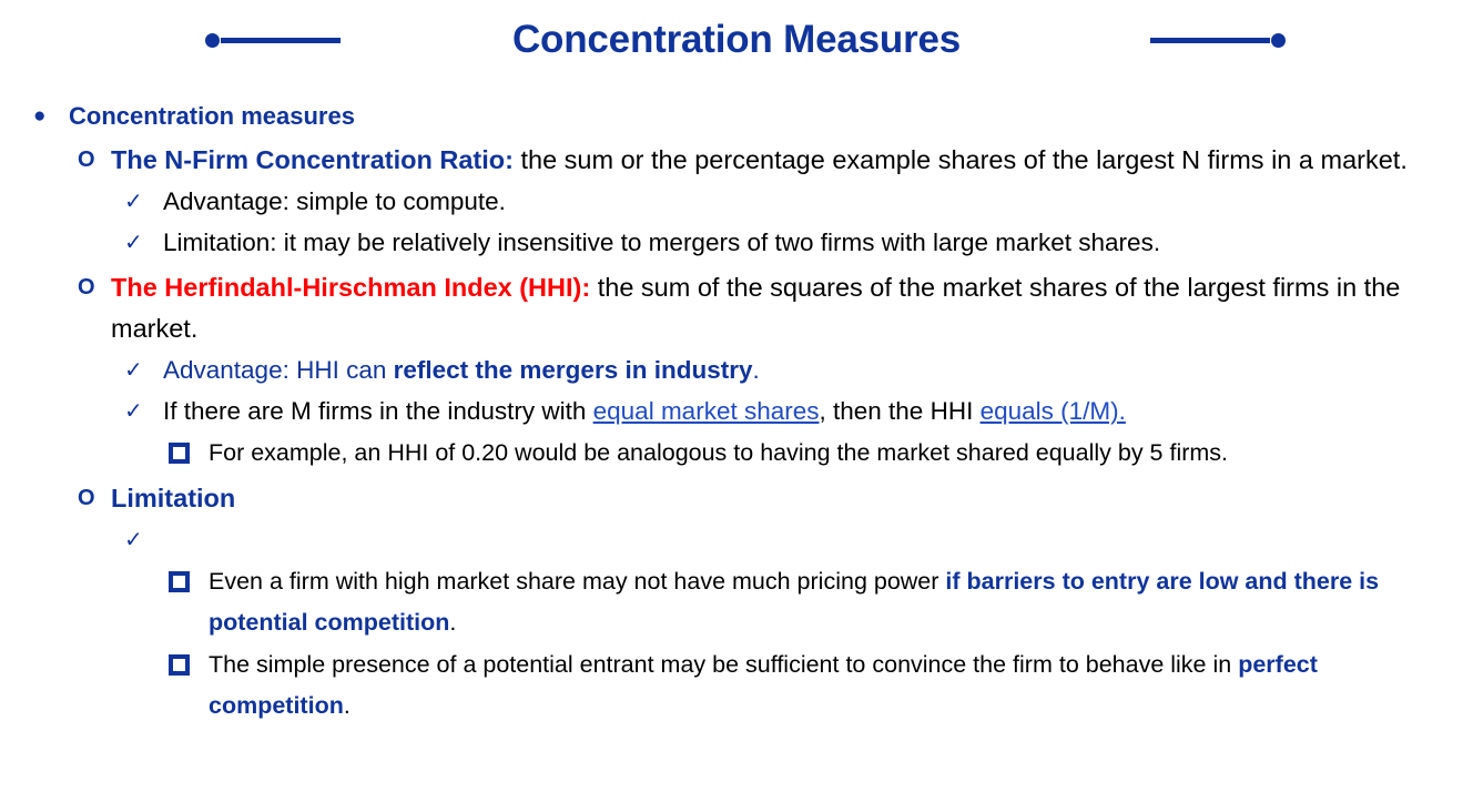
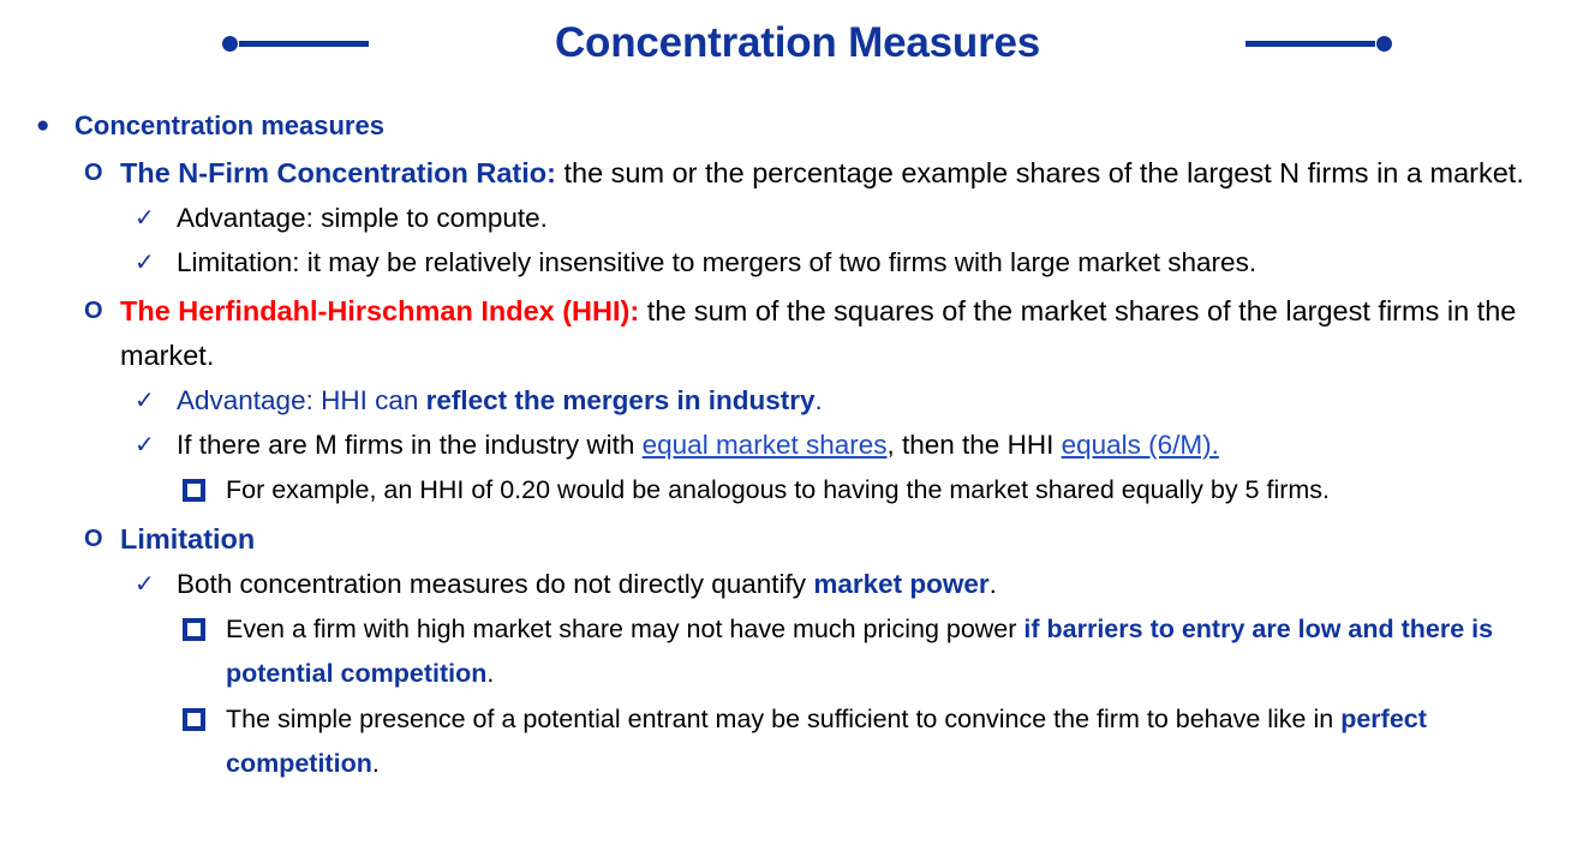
  Concentration Measures
  ●
  Concentration measures
  O
  The N-Firm Concentration Ratio: the sum or the percentage example shares of the largest N firms in a market.
  ✓
  Advantage: simple to compute.
  ✓
  Limitation: it may be relatively insensitive to mergers of two firms with large market shares.
  O
  The Herfindahl-Hirschman Index (HHI): the sum of the squares of the market shares of the largest firms in the market.
  ✓
  Advantage: HHI can reflect the mergers in industry.
  ✓
- If there are M firms in the industry with equal market shares, then the HHI equals (1/M).
+ If there are M firms in the industry with equal market shares, then the HHI equals (6/M).
  For example, an HHI of 0.20 would be analogous to having the market shared equally by 5 firms.
  O
  Limitation
  ✓
+ Both concentration measures do not directly quantify market power.
  Even a firm with high market share may not have much pricing power if barriers to entry are low and there is potential competition.
  The simple presence of a potential entrant may be sufficient to convince the firm to behave like in perfect competition.
